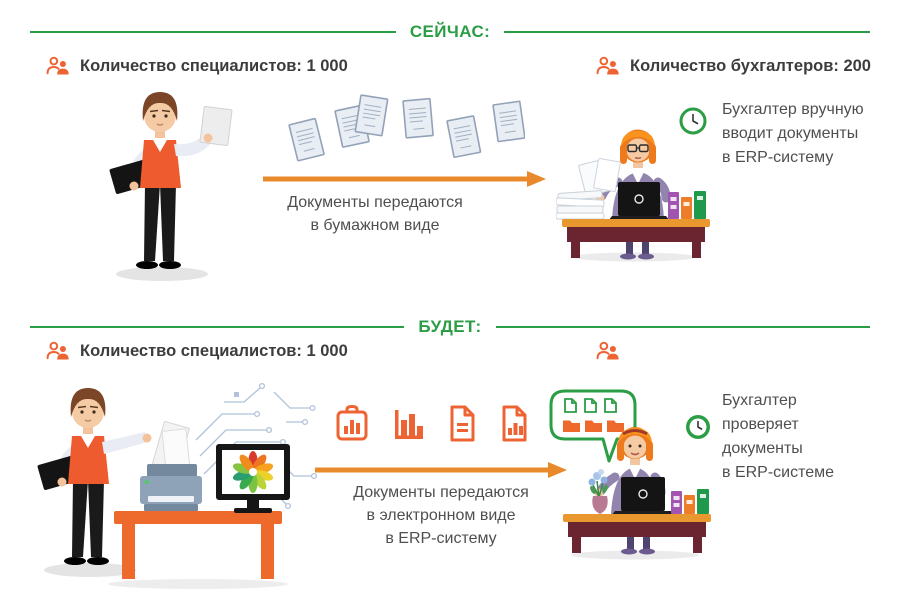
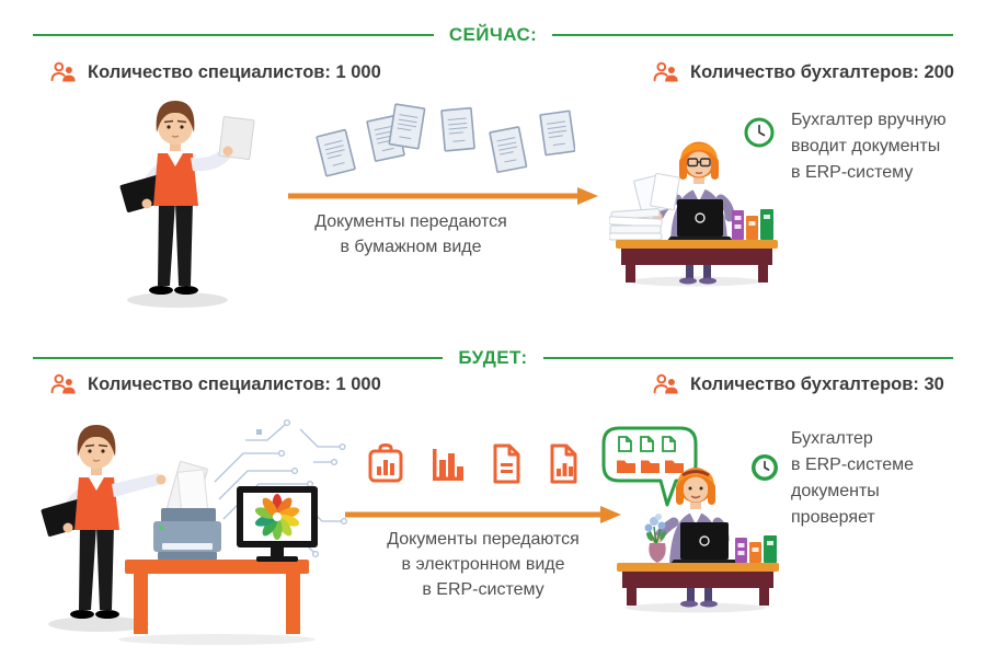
  СЕЙЧАС:
  Количество специалистов: 1 000
  Количество бухгалтеров: 200
  Документы передаются
  в бумажном виде
  Бухгалтер вручную
  вводит документы
  в ERP-систему
  БУДЕТ:
  Количество специалистов: 1 000
+ Количество бухгалтеров: 30
  Документы передаются
  в электронном виде
  в ERP-систему
  Бухгалтер
- проверяет
+ в ERP-системе
  документы
- в ERP-системе
+ проверяет
